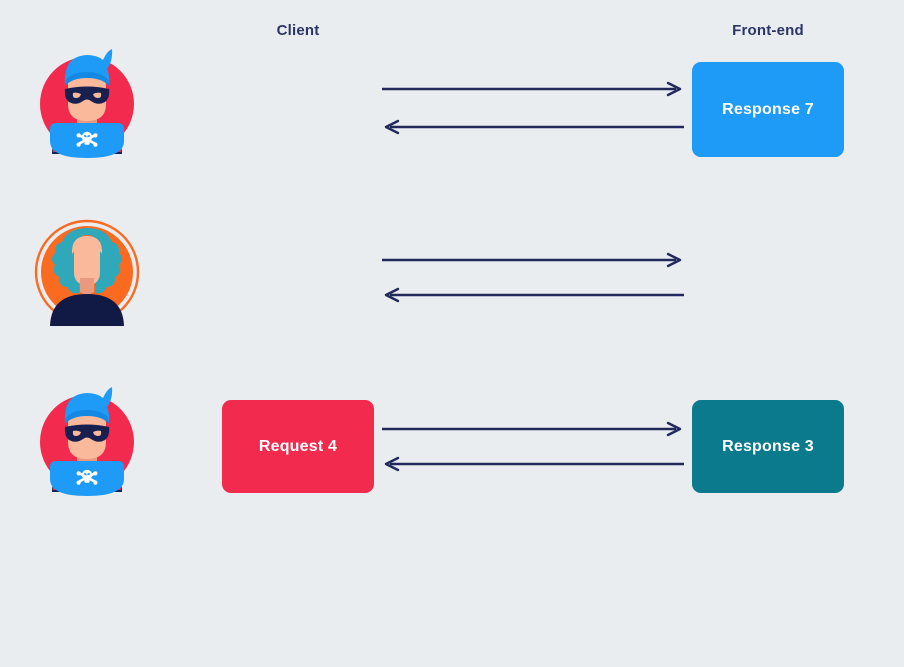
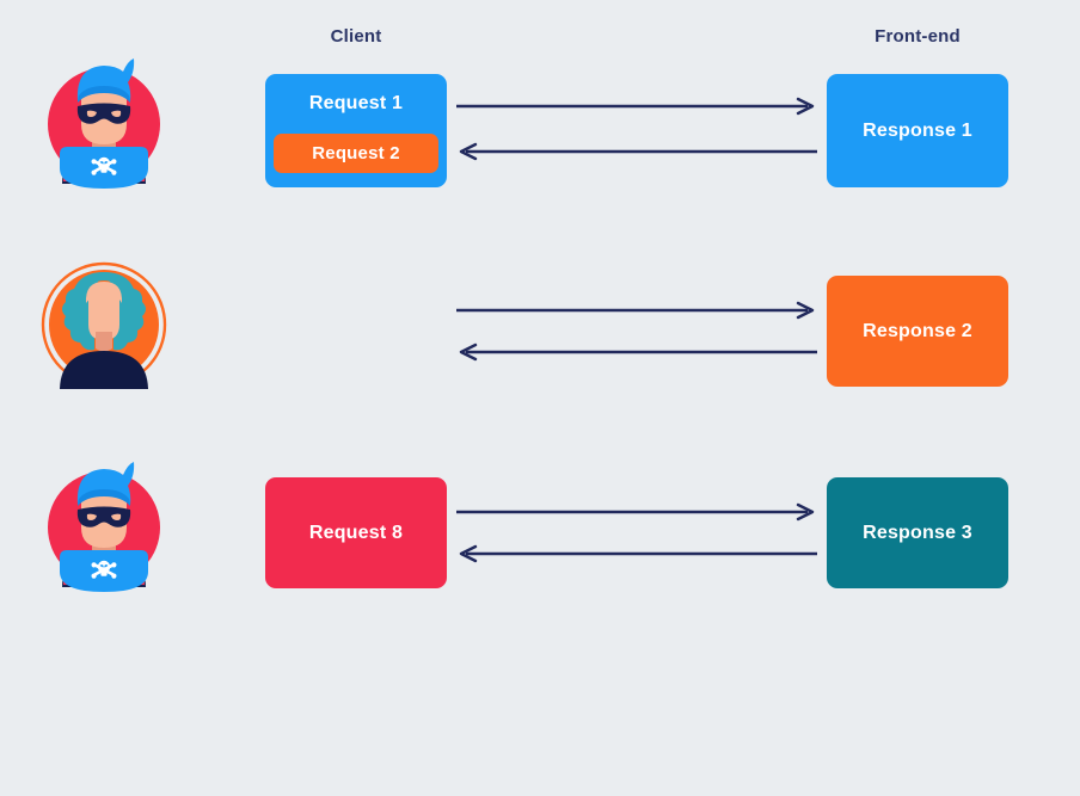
  Client
  Front-end
+ Request 1
+ Request 2
- Response 7
+ Response 1
+ Response 2
- Request 4
+ Request 8
  Response 3
